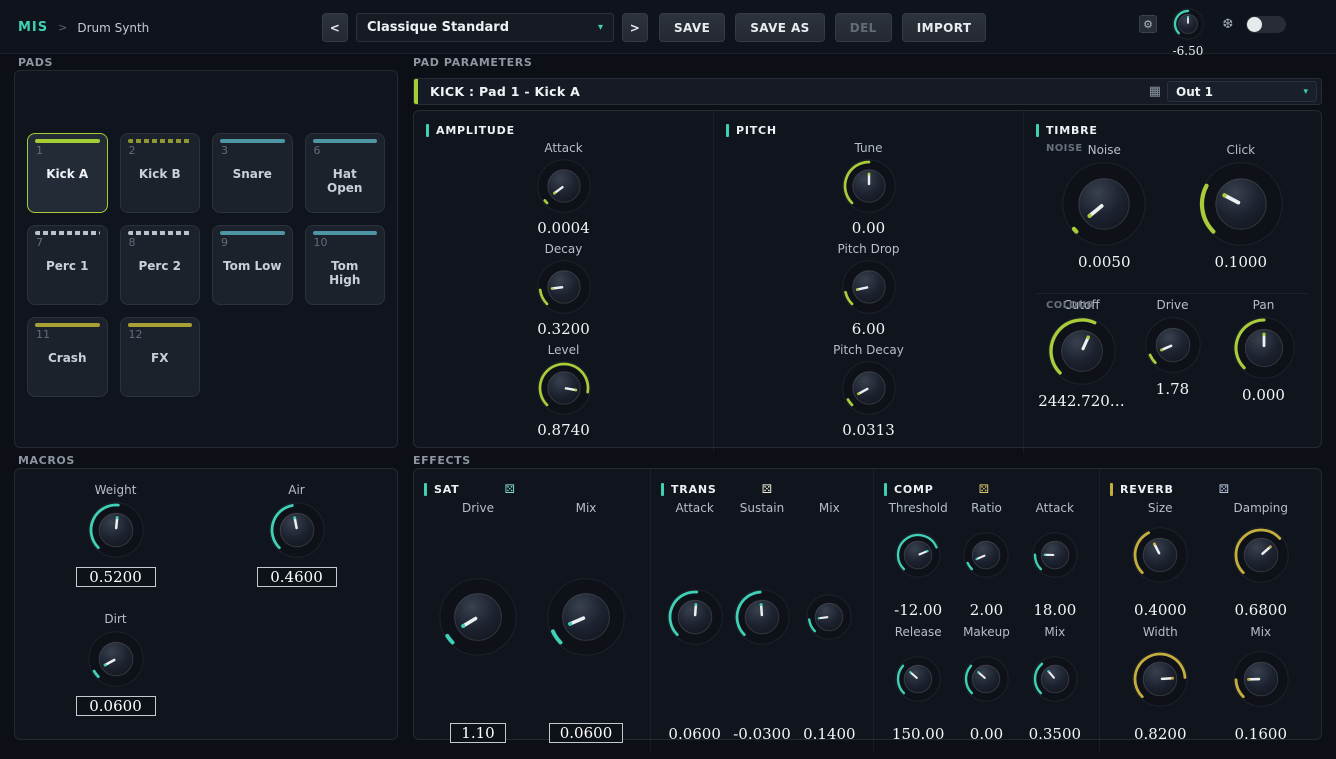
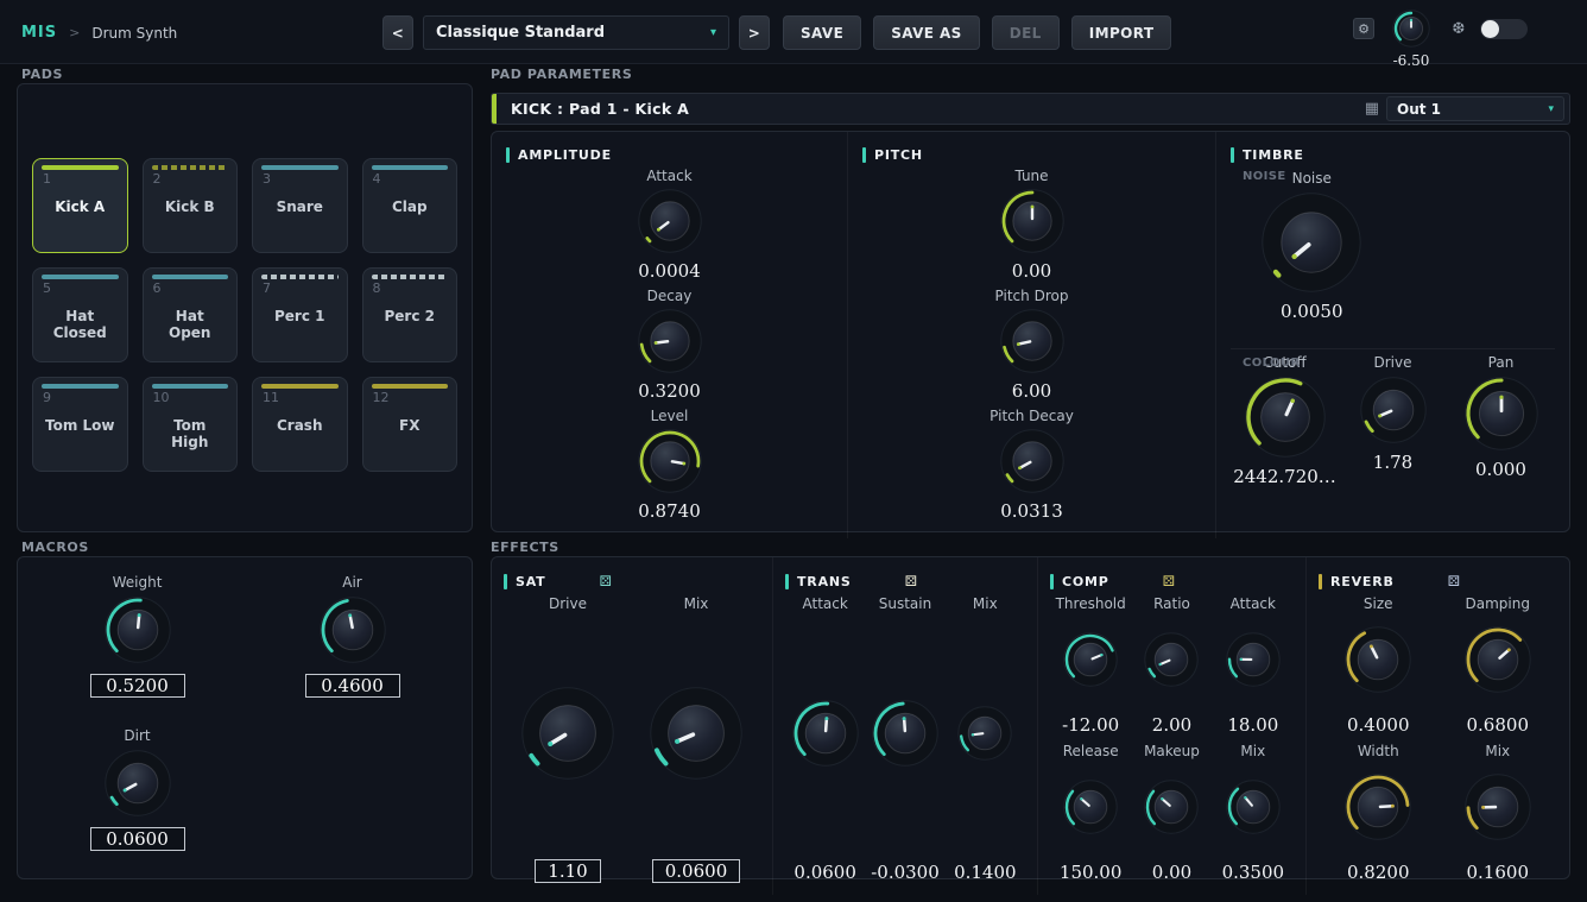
  MIS
  >
  Drum Synth
  <
  Classique Standard
  ▾
  >
  SAVE
  SAVE AS
  DEL
  IMPORT
  ⚙
  -6.50
  ❆
  PADS
  1
  Kick A
  2
  Kick B
  3
  Snare
+ 4
+ Clap
+ 5
+ Hat Closed
  6
  Hat Open
  7
  Perc 1
  8
  Perc 2
  9
  Tom Low
  10
  Tom High
  11
  Crash
  12
  FX
  MACROS
  Weight
  0.5200
  Air
  0.4600
  Dirt
  0.0600
  PAD PARAMETERS
  KICK : Pad 1 - Kick A
  ▦
  Out 1
  ▾
  AMPLITUDE
  Attack
  0.0004
  Decay
  0.3200
  Level
  0.8740
  PITCH
  Tune
  0.00
  Pitch Drop
  6.00
  Pitch Decay
  0.0313
  TIMBRE
  NOISE
  Noise
  0.0050
- Click
- 0.1000
  COLOUR
  Cutoff
  2442.720…
  Drive
  1.78
  Pan
  0.000
  EFFECTS
  SAT
  ⚄
  Drive
  Mix
  1.10
  0.0600
  TRANS
  ⚄
  Attack
  Sustain
  Mix
  0.0600
  -0.0300
  0.1400
  COMP
  ⚄
  Threshold
  Ratio
  Attack
  -12.00
  2.00
  18.00
  Release
  Makeup
  Mix
  150.00
  0.00
  0.3500
  REVERB
  ⚄
  Size
  Damping
  0.4000
  0.6800
  Width
  Mix
  0.8200
  0.1600
